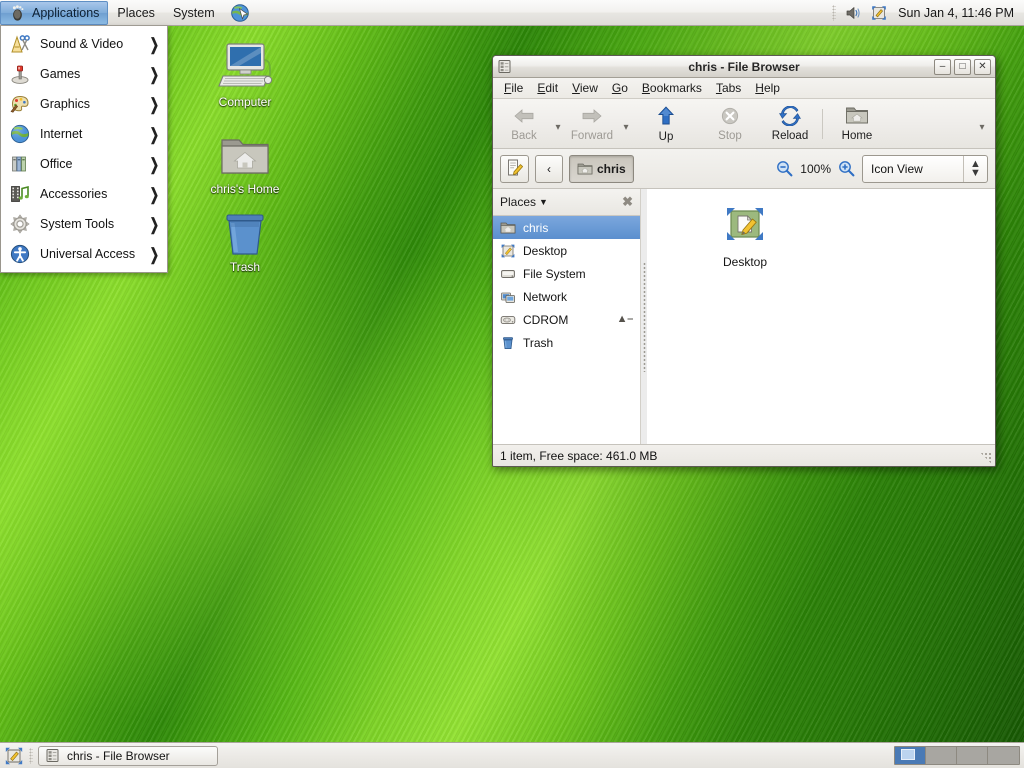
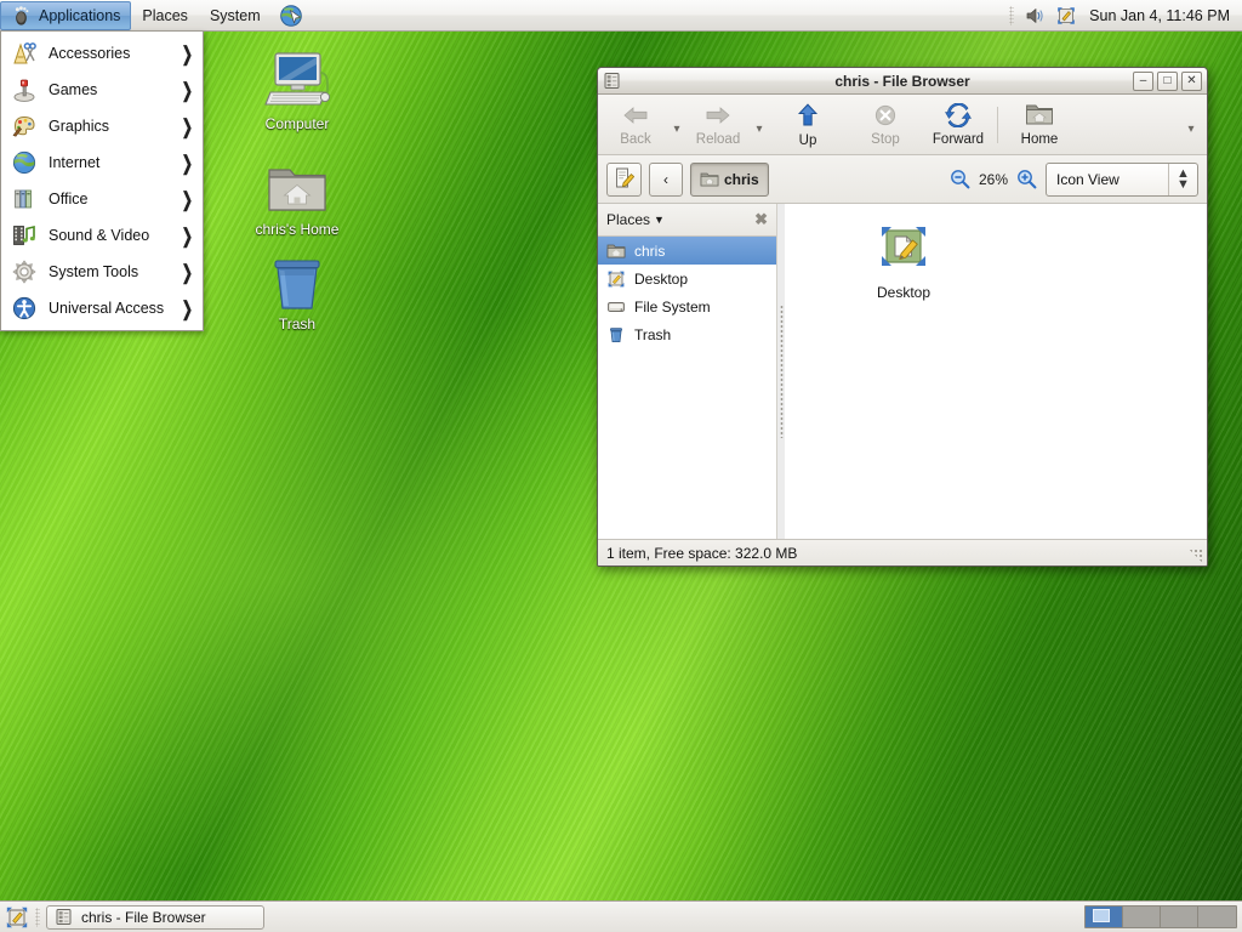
  Applications
  Places
  System
  Sun Jan 4, 11:46 PM
- Sound & Video
+ Accessories
  ❯
  Games
  ❯
  Graphics
  ❯
  Internet
  ❯
  Office
  ❯
- Accessories
+ Sound & Video
  ❯
  System Tools
  ❯
  Universal Access
  ❯
  Computer
  chris's Home
  Trash
  chris - File Browser
  –
  □
  ✕
- File
- Edit
- View
- Go
- Bookmarks
- Tabs
- Help
  Back
  ▾
- Forward
+ Reload
  ▾
  Up
  Stop
- Reload
+ Forward
  Home
  ▾
  ‹
  chris
- 100%
+ 26%
  Icon View
  ▲
  ▼
  Places
  ▼
  ✖
  chris
  Desktop
  File System
- Network
- CDROM
- ▲⎯
  Trash
  Desktop
- 1 item, Free space: 461.0 MB
+ 1 item, Free space: 322.0 MB
  chris - File Browser
